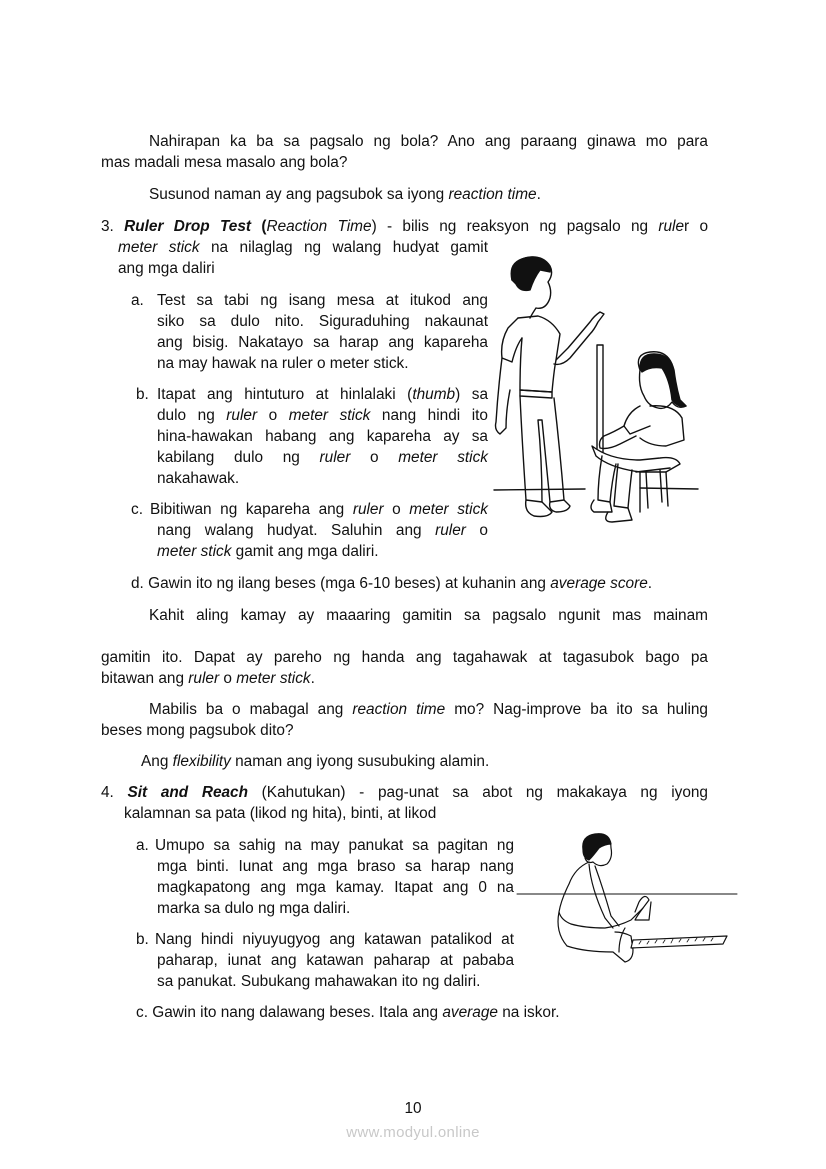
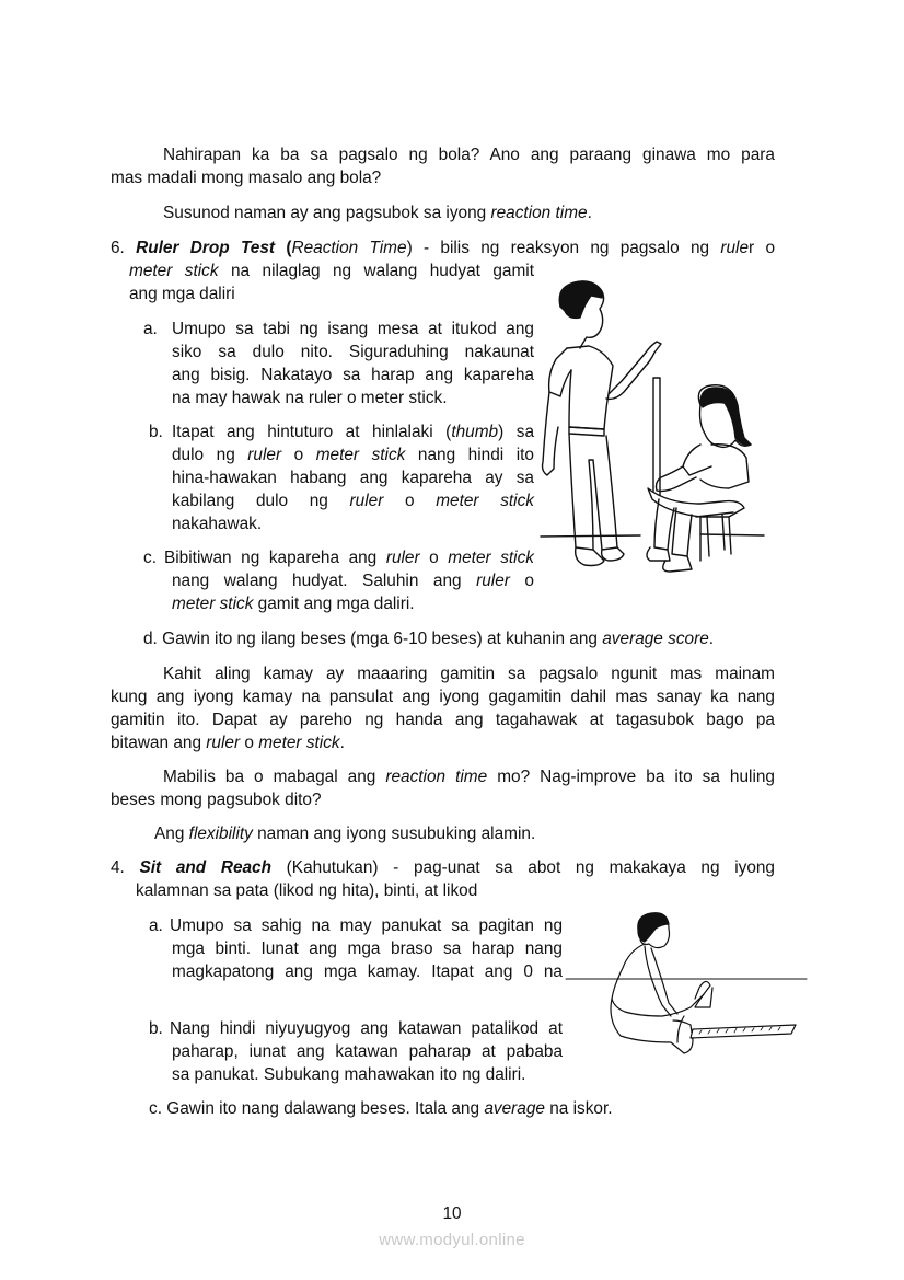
  Nahirapan ka ba sa pagsalo ng bola? Ano ang paraang ginawa mo para
- mas madali mesa masalo ang bola?
+ mas madali mong masalo ang bola?
  Susunod naman ay ang pagsubok sa iyong reaction time.
- 3. Ruler Drop Test (Reaction Time) - bilis ng reaksyon ng pagsalo ng ruler o
+ 6. Ruler Drop Test (Reaction Time) - bilis ng reaksyon ng pagsalo ng ruler o
  meter stick na nilaglag ng walang hudyat gamit
  ang mga daliri
  a.
- Test sa tabi ng isang mesa at itukod ang
+ Umupo sa tabi ng isang mesa at itukod ang
  siko sa dulo nito. Siguraduhing nakaunat
  ang bisig. Nakatayo sa harap ang kapareha
  na may hawak na ruler o meter stick.
  b.
  Itapat ang hintuturo at hinlalaki (thumb) sa
  dulo ng ruler o meter stick nang hindi ito
  hina-hawakan habang ang kapareha ay sa
  kabilang dulo ng ruler o meter stick
  nakahawak.
  c.
  Bibitiwan ng kapareha ang ruler o meter stick
  nang walang hudyat. Saluhin ang ruler o
  meter stick gamit ang mga daliri.
  d. Gawin ito ng ilang beses (mga 6-10 beses) at kuhanin ang average score.
  Kahit aling kamay ay maaaring gamitin sa pagsalo ngunit mas mainam
+ kung ang iyong kamay na pansulat ang iyong gagamitin dahil mas sanay ka nang
  gamitin ito. Dapat ay pareho ng handa ang tagahawak at tagasubok bago pa
  bitawan ang ruler o meter stick.
  Mabilis ba o mabagal ang reaction time mo? Nag-improve ba ito sa huling
  beses mong pagsubok dito?
  Ang flexibility naman ang iyong susubuking alamin.
  4. Sit and Reach (Kahutukan) - pag-unat sa abot ng makakaya ng iyong
  kalamnan sa pata (likod ng hita), binti, at likod
  a.
  Umupo sa sahig na may panukat sa pagitan ng
  mga binti. Iunat ang mga braso sa harap nang
  magkapatong ang mga kamay. Itapat ang 0 na
- marka sa dulo ng mga daliri.
  b.
  Nang hindi niyuyugyog ang katawan patalikod at
  paharap, iunat ang katawan paharap at pababa
  sa panukat. Subukang mahawakan ito ng daliri.
  c. Gawin ito nang dalawang beses. Itala ang average na iskor.
  10
  www.modyul.online
